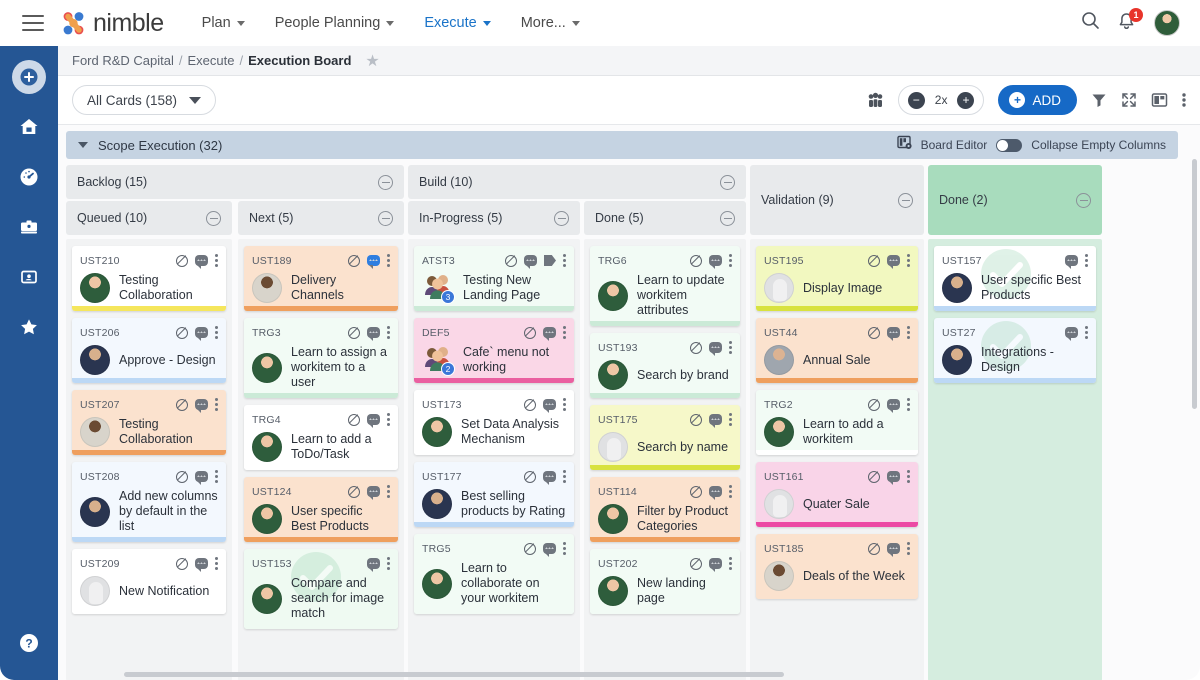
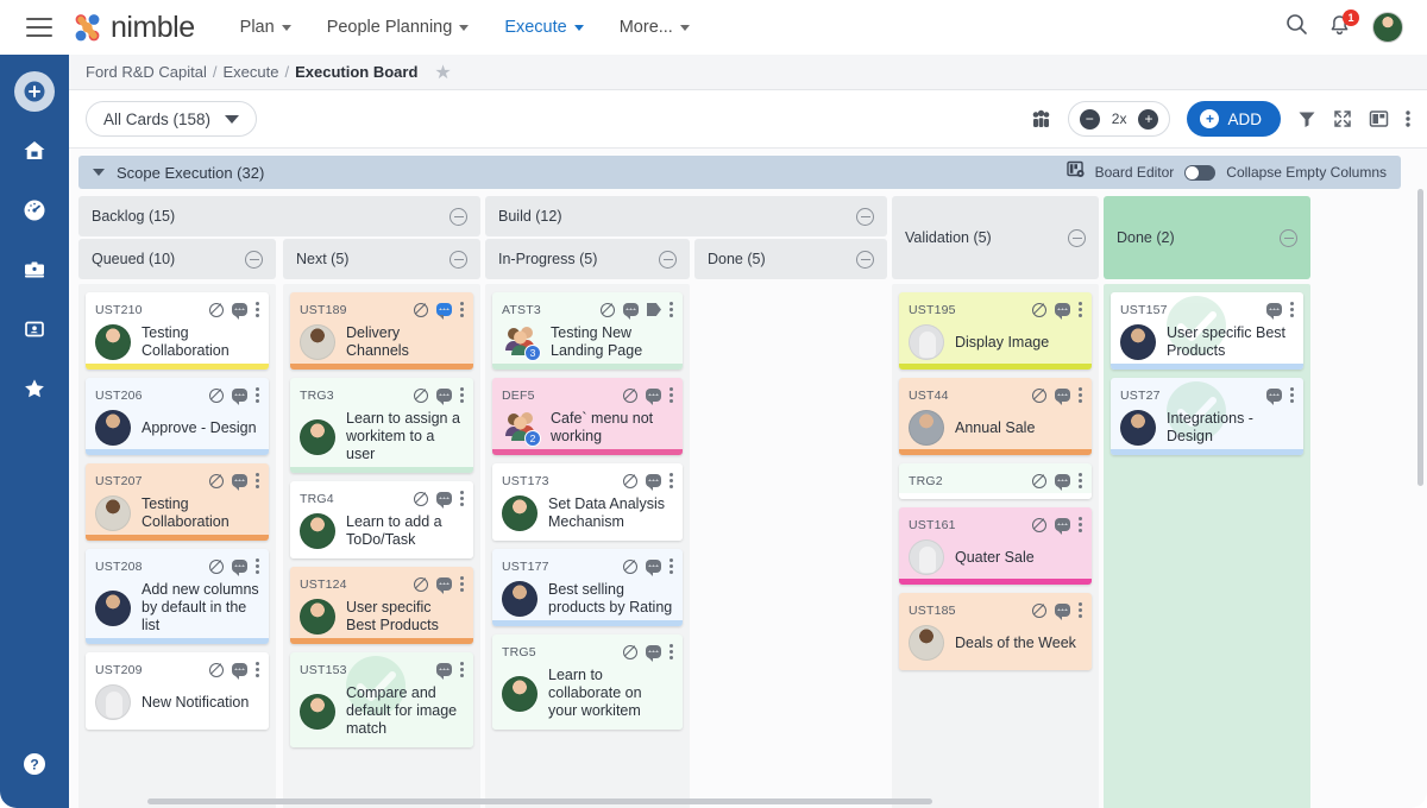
  nimble
  Plan
  People Planning
  Execute
  More...
  1
  ?
  Ford R&D Capital
  /
  Execute
  /
  Execution Board
  ★
  All Cards (158)
  −
  2x
  +
  +
  ADD
  Scope Execution (32)
  Board Editor
  Collapse Empty Columns
  Backlog (15)
- Build (10)
+ Build (12)
- Validation (9)
+ Validation (5)
  Done (2)
  Queued (10)
  Next (5)
  In-Progress (5)
  Done (5)
  UST210
  Testing Collaboration
  UST206
  Approve - Design
  UST207
  Testing Collaboration
  UST208
  Add new columns by default in the list
  UST209
  New Notification
  UST189
  Delivery Channels
  TRG3
  Learn to assign a workitem to a user
  TRG4
  Learn to add a ToDo/Task
  UST124
  User specific Best Products
  UST153
- Compare and search for image match
+ Compare and default for image match
  ATST3
  3
  Testing New Landing Page
  DEF5
  2
  Cafe` menu not working
  UST173
  Set Data Analysis Mechanism
  UST177
  Best selling products by Rating
  TRG5
  Learn to collaborate on your workitem
- TRG6
- Learn to update workitem attributes
- UST193
- Search by brand
- UST175
- Search by name
- UST114
- Filter by Product Categories
- UST202
- New landing page
  UST195
  Display Image
  UST44
  Annual Sale
  TRG2
- Learn to add a workitem
  UST161
  Quater Sale
  UST185
  Deals of the Week
  UST157
  User specific Best Products
  UST27
  Integrations - Design
